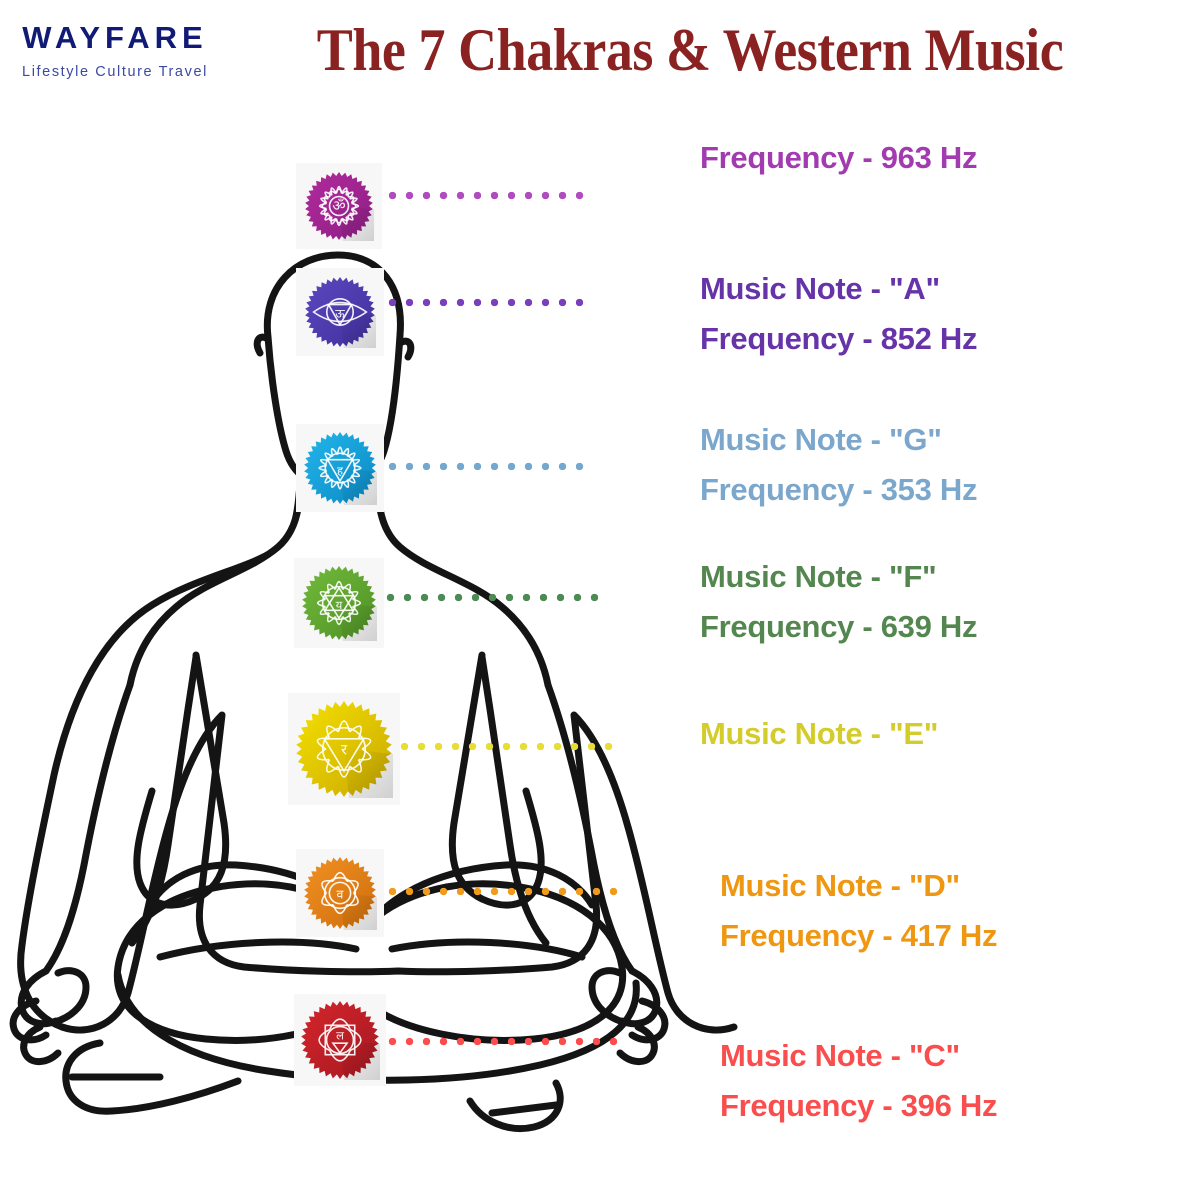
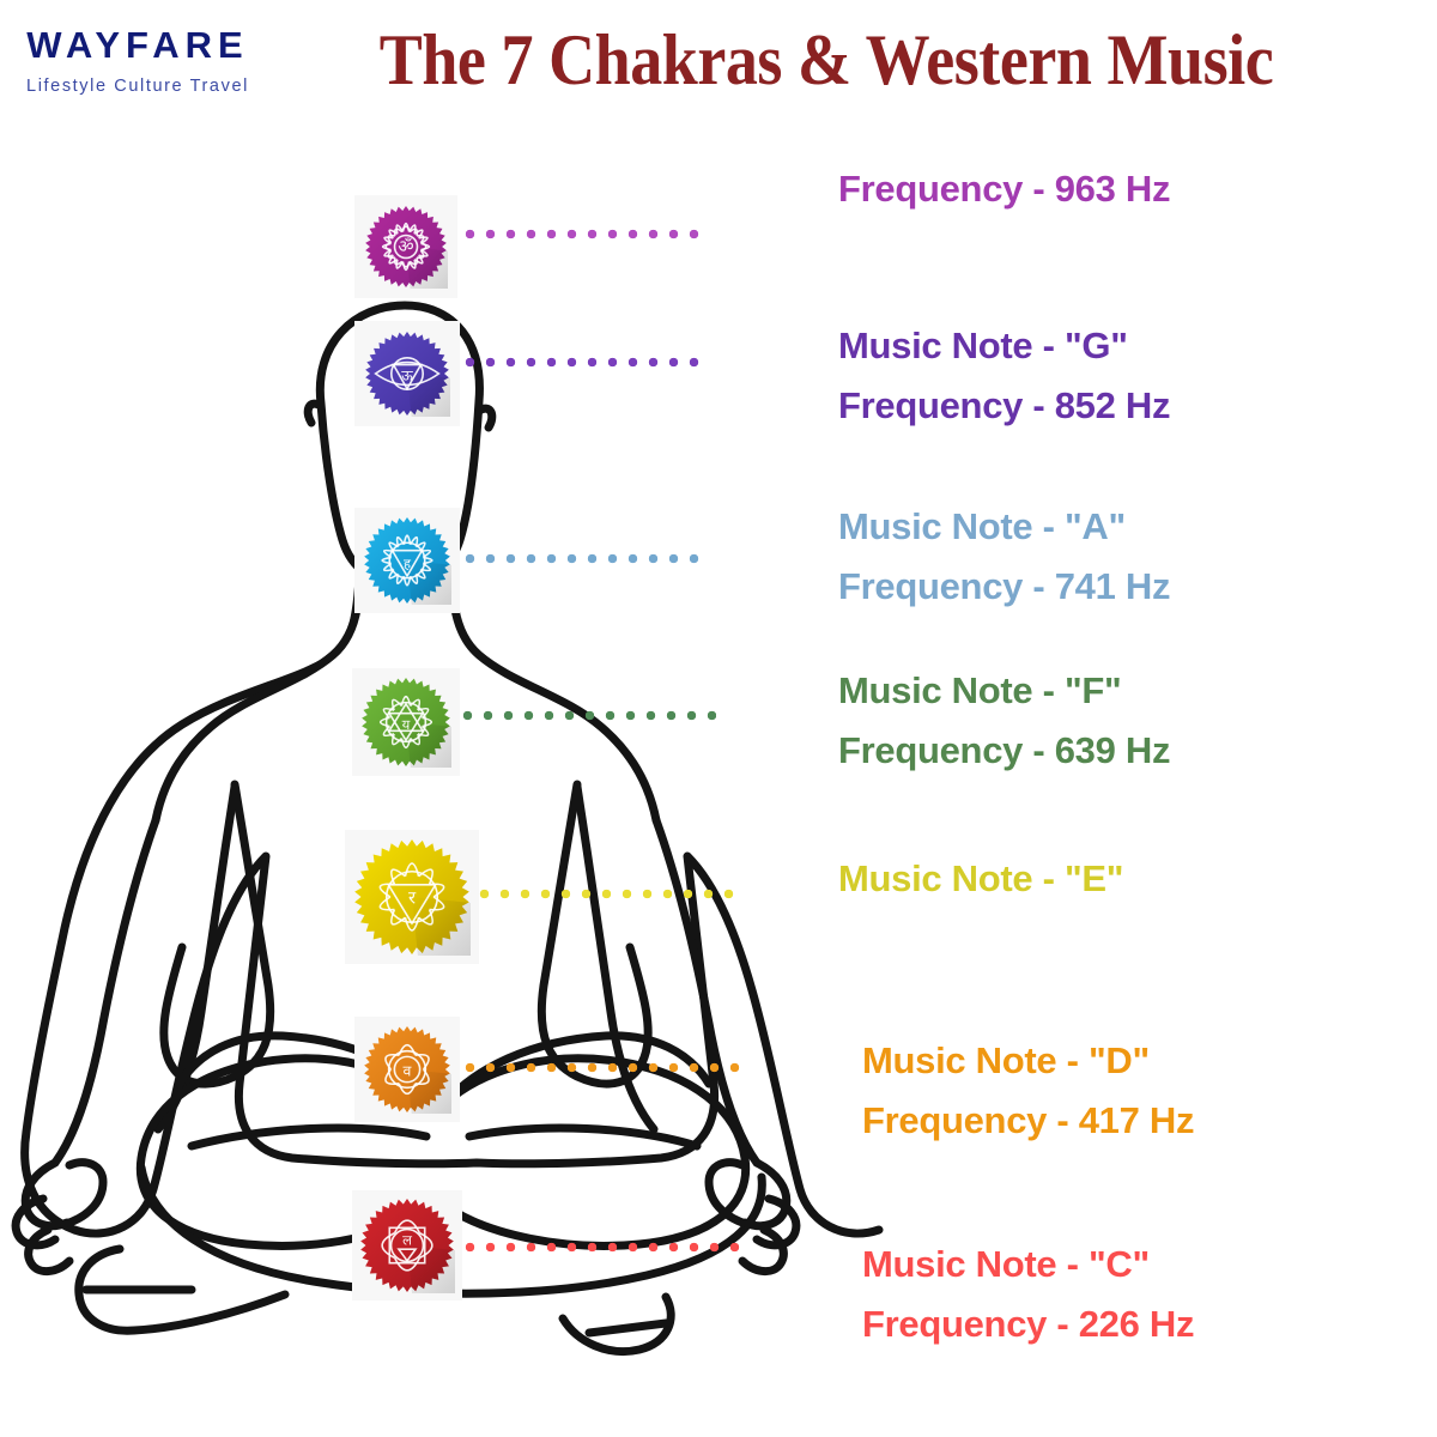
  WAYFARE
  Lifestyle Culture Travel
  The 7 Chakras & Western Music
  ॐ
  ऊ
  ह
  य
  र
  व
  ल
  Frequency - 963 Hz
- Music Note - "A"
+ Music Note - "G"
  Frequency - 852 Hz
- Music Note - "G"
+ Music Note - "A"
- Frequency - 353 Hz
+ Frequency - 741 Hz
  Music Note - "F"
  Frequency - 639 Hz
  Music Note - "E"
  Music Note - "D"
  Frequency - 417 Hz
  Music Note - "C"
- Frequency - 396 Hz
+ Frequency - 226 Hz
